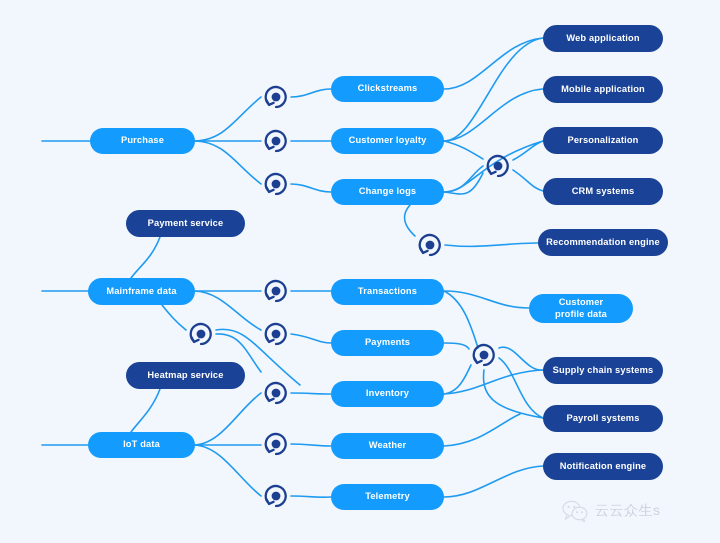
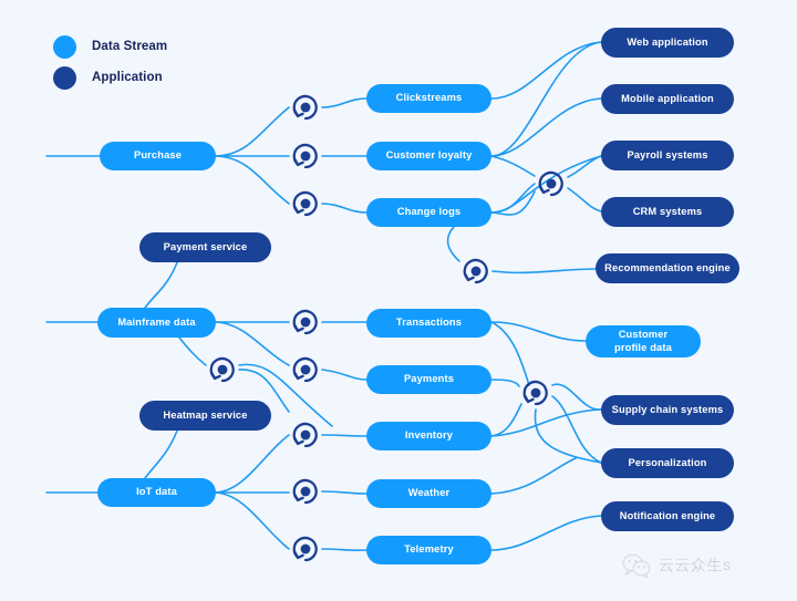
+ Data Stream
+ Application
  Purchase
  Payment service
  Mainframe data
  Heatmap service
  IoT data
  Clickstreams
  Customer loyalty
  Change logs
  Transactions
  Payments
  Inventory
  Weather
  Telemetry
  Web application
  Mobile application
- Personalization
+ Payroll systems
  CRM systems
  Recommendation engine
  Customer
  profile data
  Supply chain systems
- Payroll systems
+ Personalization
  Notification engine
  云云众生s
